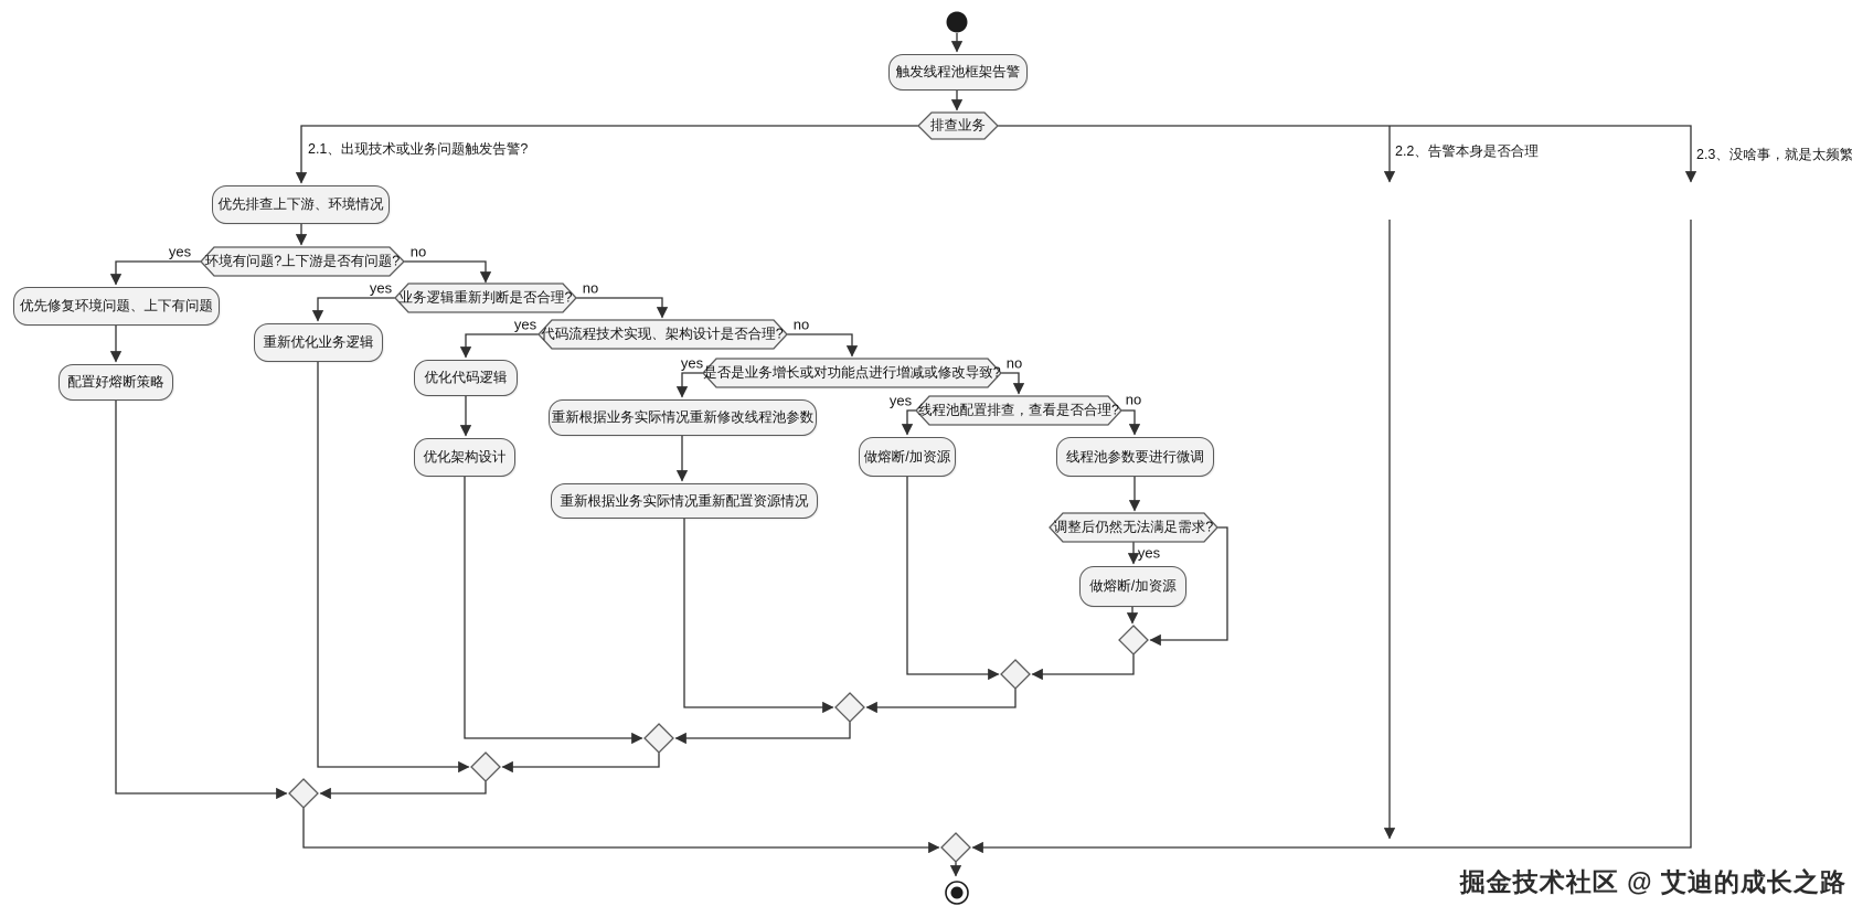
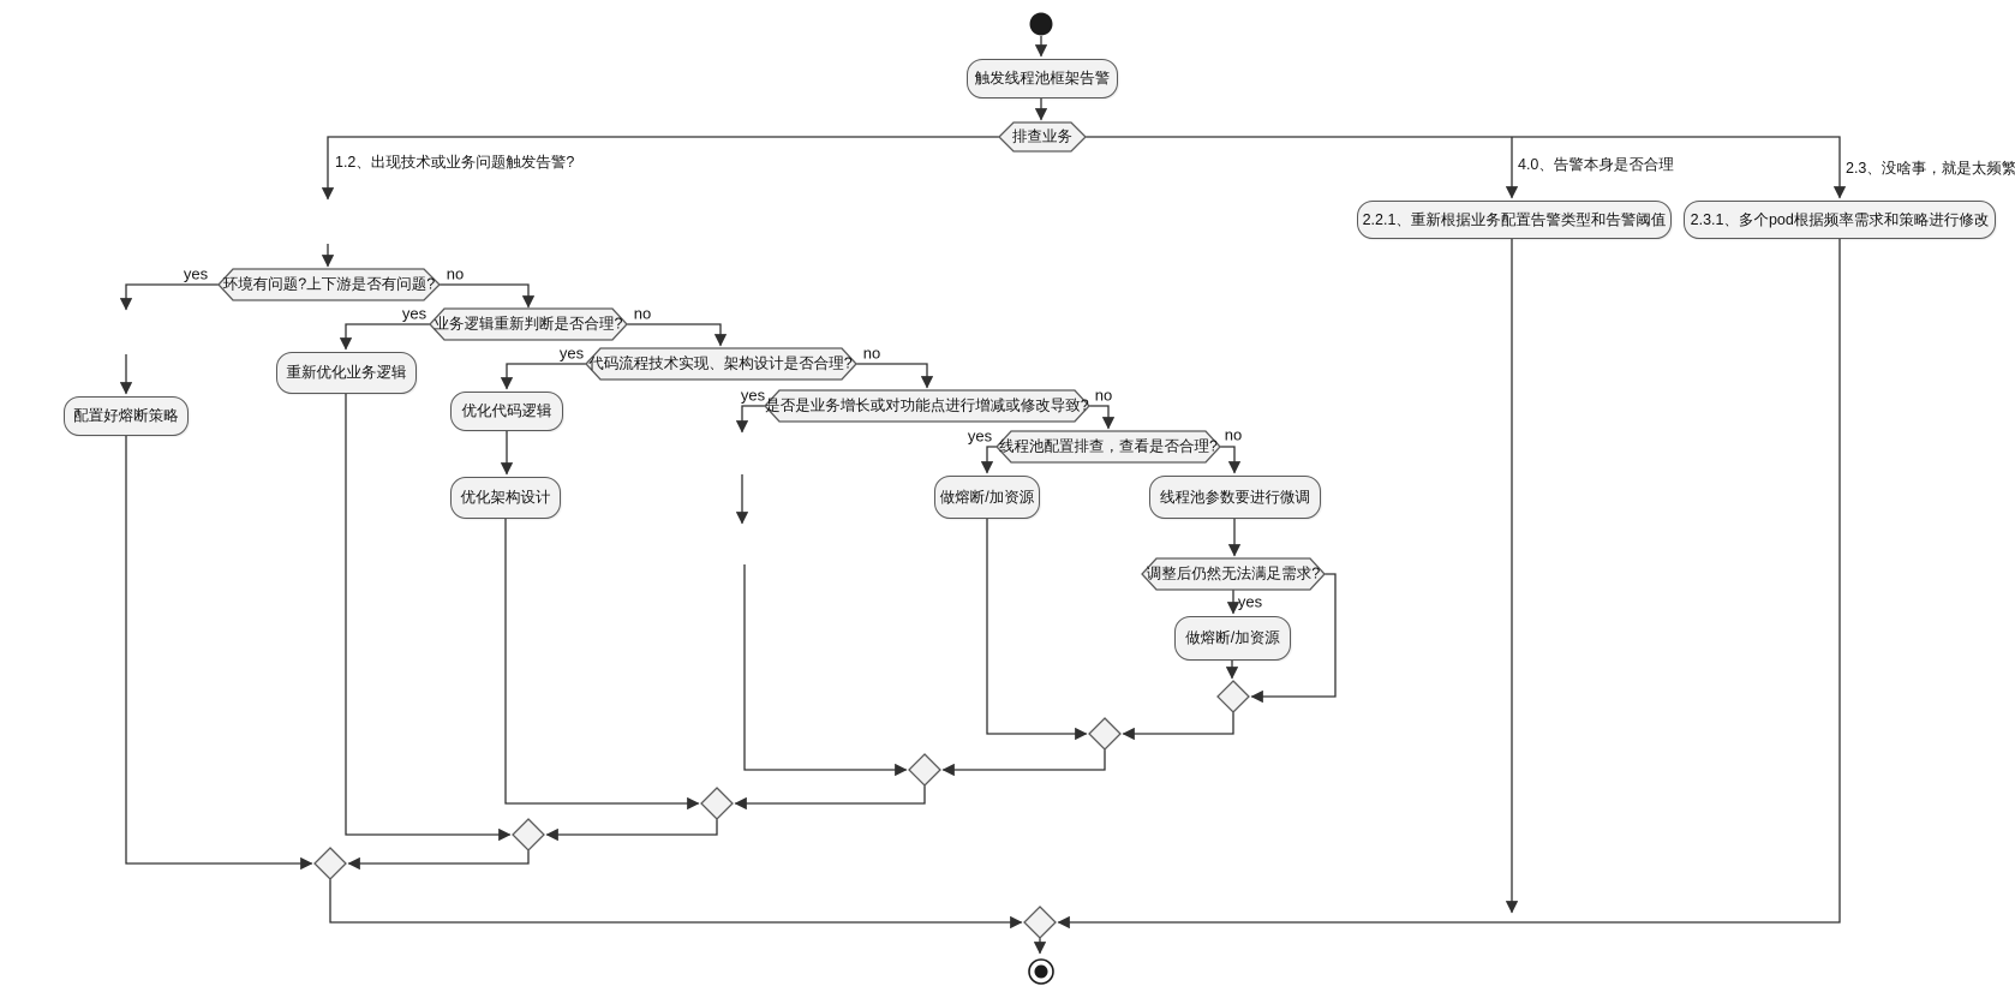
  触发线程池框架告警
- 优先排查上下游、环境情况
- 优先修复环境问题、上下有问题
  配置好熔断策略
  重新优化业务逻辑
  优化代码逻辑
  优化架构设计
- 重新根据业务实际情况重新修改线程池参数
- 重新根据业务实际情况重新配置资源情况
  做熔断/加资源
  线程池参数要进行微调
  做熔断/加资源
+ 2.2.1、重新根据业务配置告警类型和告警阈值
+ 2.3.1、多个pod根据频率需求和策略进行修改
  排查业务
  环境有问题?上下游是否有问题?
  业务逻辑重新判断是否合理?
  代码流程技术实现、架构设计是否合理?
  是否是业务增长或对功能点进行增减或修改导致?
  线程池配置排查，查看是否合理?
  调整后仍然无法满足需求?
  yes
  no
  yes
  no
  yes
  no
  yes
  no
  yes
  no
  yes
- 2.1、出现技术或业务问题触发告警?
+ 1.2、出现技术或业务问题触发告警?
- 2.2、告警本身是否合理
+ 4.0、告警本身是否合理
  2.3、没啥事，就是太频繁
- 掘金技术社区 @ 艾迪的成长之路
